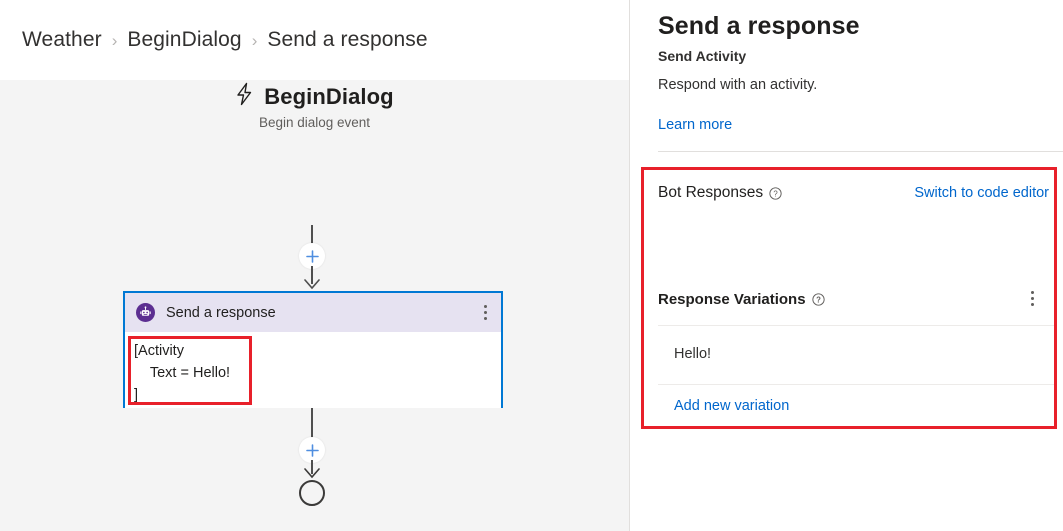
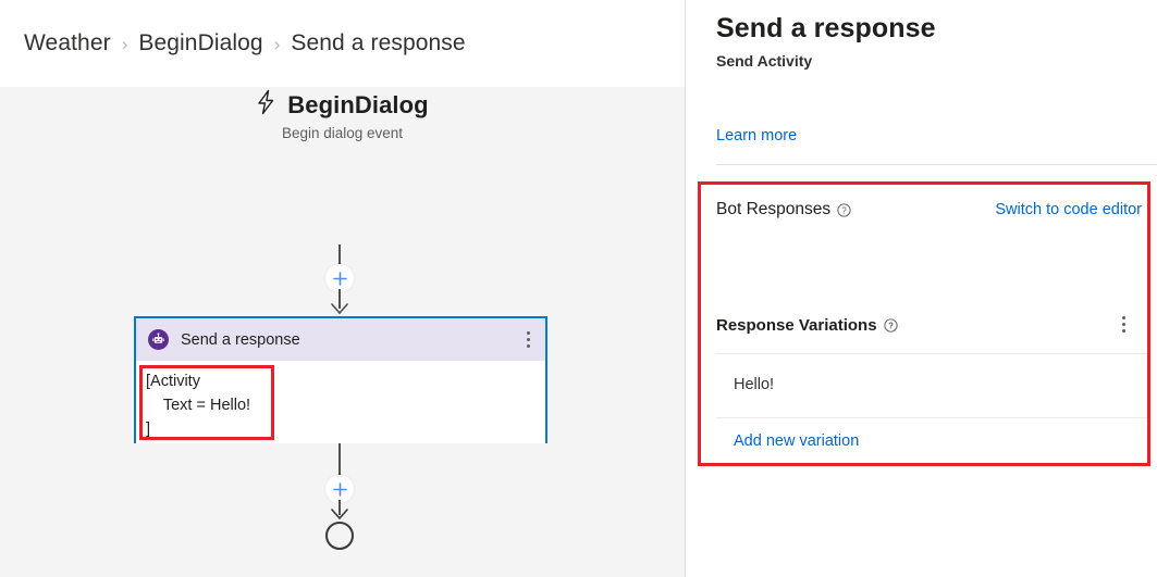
  Weather
  ›
  BeginDialog
  ›
  Send a response
  BeginDialog
  Begin dialog event
  Send a response
  [Activity
  Text = Hello!
  ]
  Send a response
  Send Activity
- Respond with an activity.
  Learn more
  Bot Responses
  ?
  Switch to code editor
  Response Variations
  ?
  Hello!
  Add new variation
